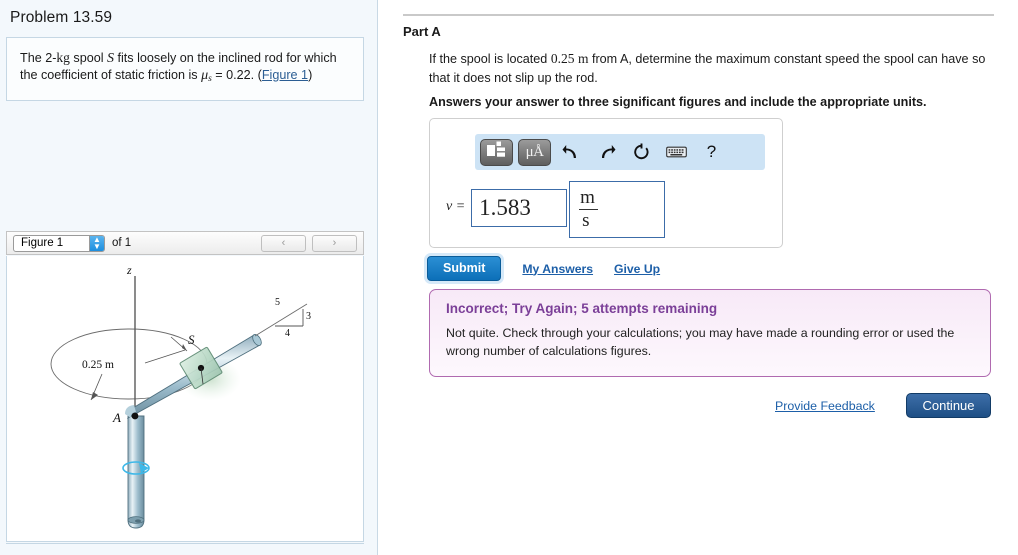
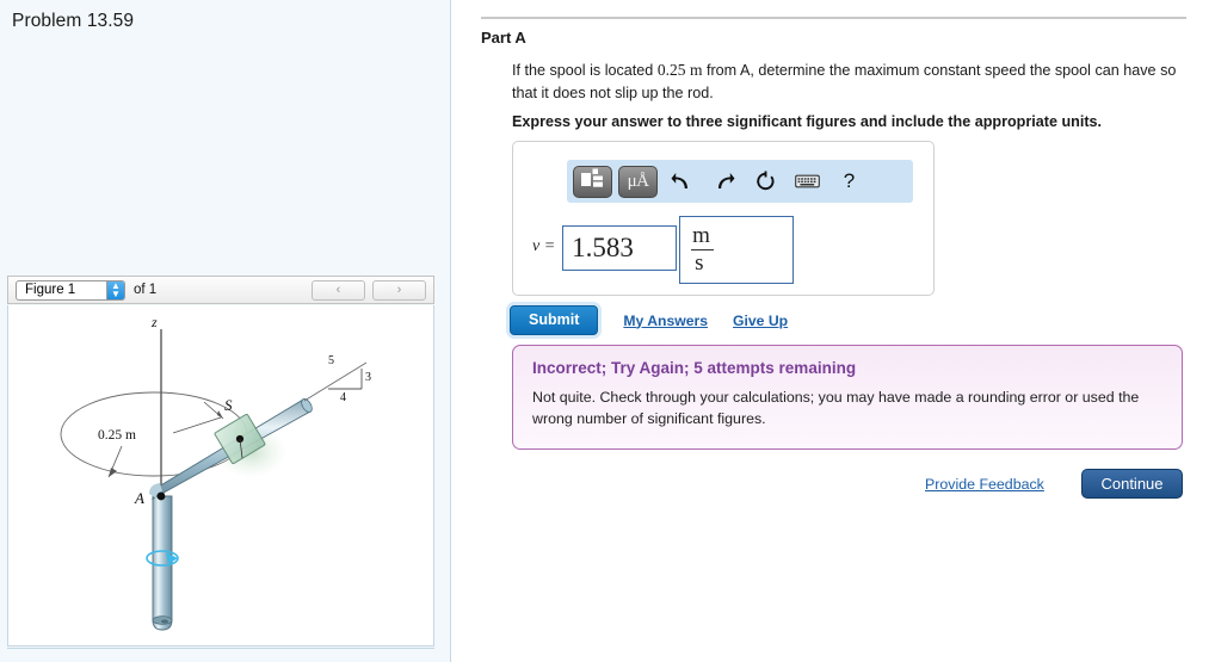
  Problem 13.59
- The 2-kg spool S fits loosely on the inclined rod for which the coefficient of static friction is μs = 0.22. (Figure 1)
  Figure 1
  ▲
  ▼
  of 1
  ‹
  ›
  z
  5
  3
  4
  S
  0.25 m
  A
  Part A
  If the spool is located 0.25 m from A, determine the maximum constant speed the spool can have so that it does not slip up the rod.
- Answers your answer to three significant figures and include the appropriate units.
+ Express your answer to three significant figures and include the appropriate units.
  μÅ
  ?
  v =
  1.583
  m
  s
  Submit
  My Answers
  Give Up
  Incorrect; Try Again; 5 attempts remaining
- Not quite. Check through your calculations; you may have made a rounding error or used the wrong number of calculations figures.
+ Not quite. Check through your calculations; you may have made a rounding error or used the wrong number of significant figures.
  Provide Feedback
  Continue
